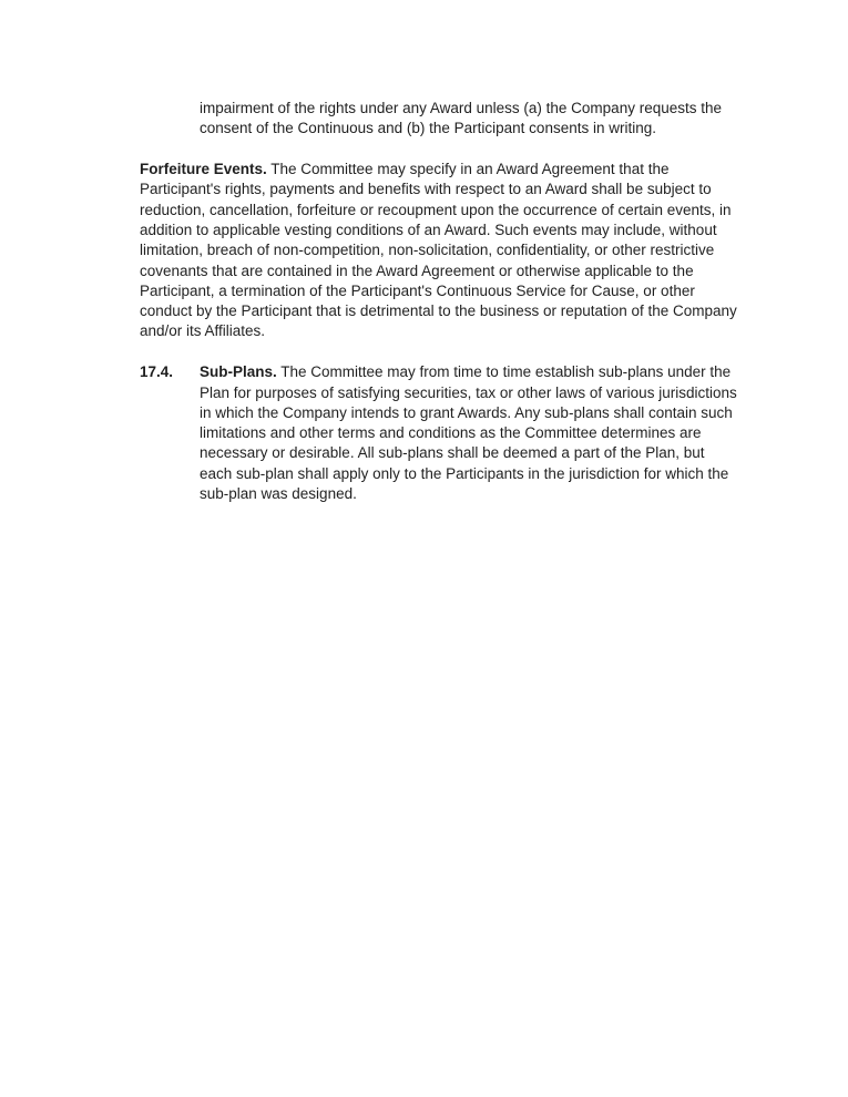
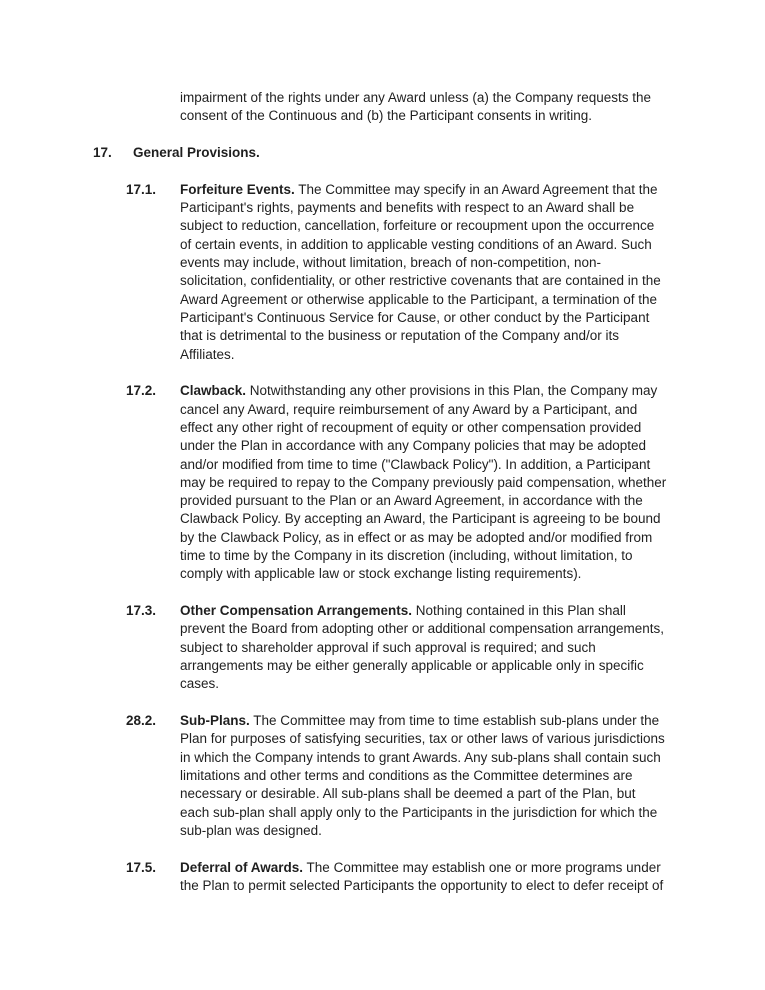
  impairment of the rights under any Award unless (a) the Company requests the consent of the Continuous and (b) the Participant consents in writing.
+ 17.
+ General Provisions.
+ 17.1.
  Forfeiture Events. The Committee may specify in an Award Agreement that the Participant's rights, payments and benefits with respect to an Award shall be subject to reduction, cancellation, forfeiture or recoupment upon the occurrence of certain events, in addition to applicable vesting conditions of an Award. Such events may include, without limitation, breach of non-competition, non-solicitation, confidentiality, or other restrictive covenants that are contained in the Award Agreement or otherwise applicable to the Participant, a termination of the Participant's Continuous Service for Cause, or other conduct by the Participant that is detrimental to the business or reputation of the Company and/or its Affiliates.
+ 17.2.
+ Clawback. Notwithstanding any other provisions in this Plan, the Company may cancel any Award, require reimbursement of any Award by a Participant, and effect any other right of recoupment of equity or other compensation provided under the Plan in accordance with any Company policies that may be adopted and/or modified from time to time ("Clawback Policy"). In addition, a Participant may be required to repay to the Company previously paid compensation, whether provided pursuant to the Plan or an Award Agreement, in accordance with the Clawback Policy. By accepting an Award, the Participant is agreeing to be bound by the Clawback Policy, as in effect or as may be adopted and/or modified from time to time by the Company in its discretion (including, without limitation, to comply with applicable law or stock exchange listing requirements).
+ 17.3.
+ Other Compensation Arrangements. Nothing contained in this Plan shall prevent the Board from adopting other or additional compensation arrangements, subject to shareholder approval if such approval is required; and such arrangements may be either generally applicable or applicable only in specific cases.
- 17.4.
+ 28.2.
  Sub-Plans. The Committee may from time to time establish sub-plans under the Plan for purposes of satisfying securities, tax or other laws of various jurisdictions in which the Company intends to grant Awards. Any sub-plans shall contain such limitations and other terms and conditions as the Committee determines are necessary or desirable. All sub-plans shall be deemed a part of the Plan, but each sub-plan shall apply only to the Participants in the jurisdiction for which the sub-plan was designed.
+ 17.5.
+ Deferral of Awards. The Committee may establish one or more programs under the Plan to permit selected Participants the opportunity to elect to defer receipt of
